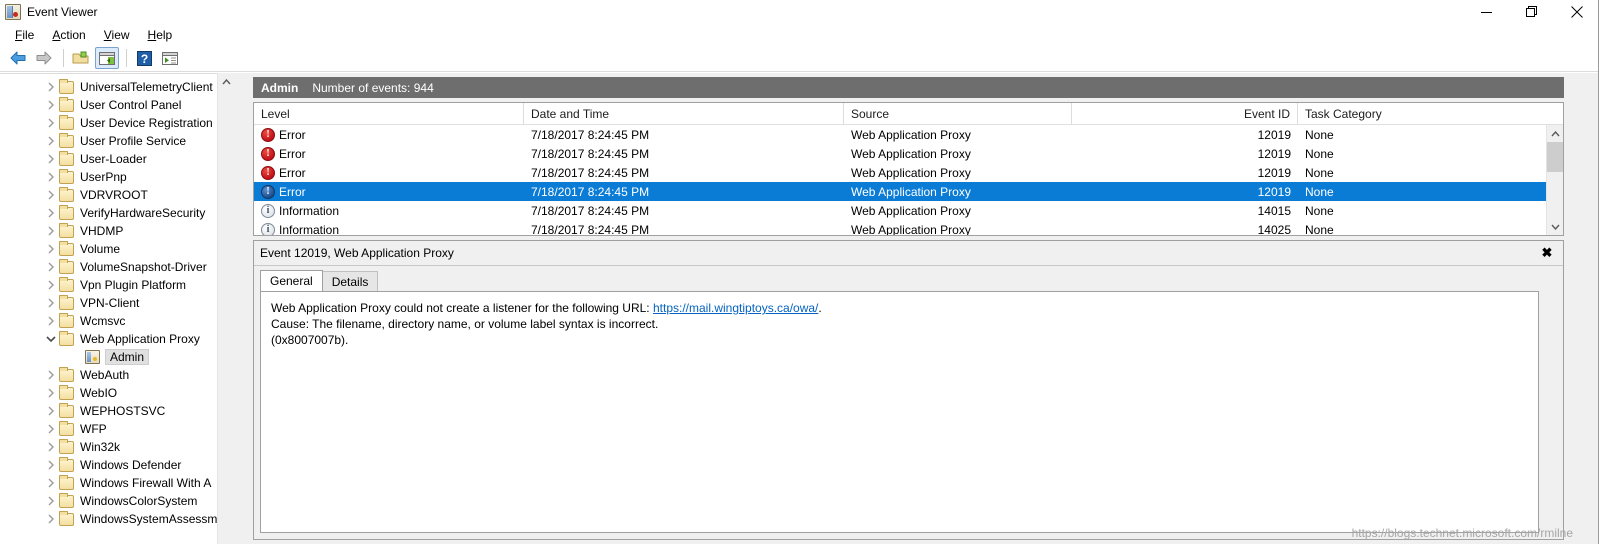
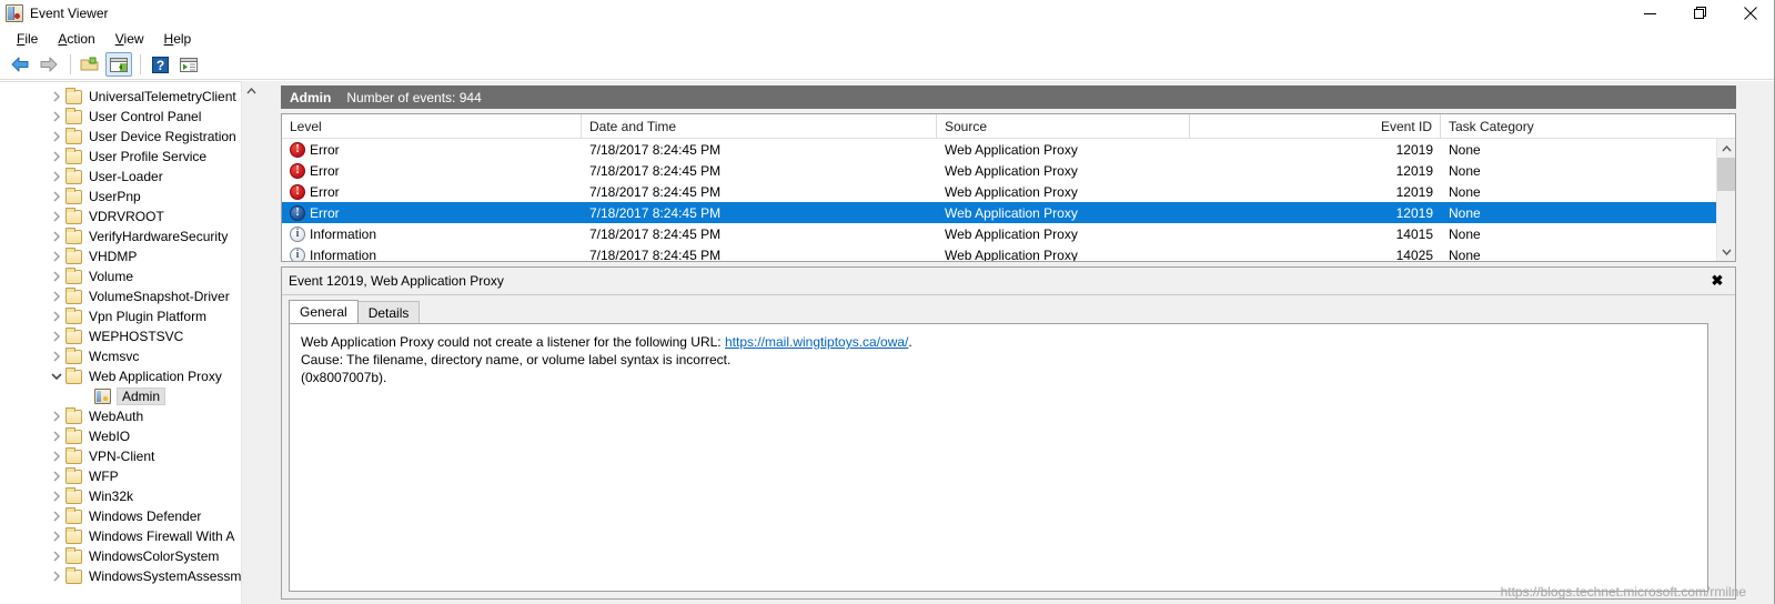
  Event Viewer
  File
  Action
  View
  Help
  ?
  UniversalTelemetryClient
  User Control Panel
  User Device Registration
  User Profile Service
  User-Loader
  UserPnp
  VDRVROOT
  VerifyHardwareSecurity
  VHDMP
  Volume
  VolumeSnapshot-Driver
  Vpn Plugin Platform
- VPN-Client
+ WEPHOSTSVC
  Wcmsvc
  Web Application Proxy
  Admin
  WebAuth
  WebIO
- WEPHOSTSVC
+ VPN-Client
  WFP
  Win32k
  Windows Defender
  Windows Firewall With A
  WindowsColorSystem
  WindowsSystemAssessm
  Admin
  Number of events: 944
  Level
  Date and Time
  Source
  Event ID
  Task Category
  !
  Error
  7/18/2017 8:24:45 PM
  Web Application Proxy
  12019
  None
  !
  Error
  7/18/2017 8:24:45 PM
  Web Application Proxy
  12019
  None
  !
  Error
  7/18/2017 8:24:45 PM
  Web Application Proxy
  12019
  None
  !
  Error
  7/18/2017 8:24:45 PM
  Web Application Proxy
  12019
  None
  i
  Information
  7/18/2017 8:24:45 PM
  Web Application Proxy
  14015
  None
  i
  Information
  7/18/2017 8:24:45 PM
  Web Application Proxy
  14025
  None
  Event 12019, Web Application Proxy
  ✖
  General
  Details
  Web Application Proxy could not create a listener for the following URL: https://mail.wingtiptoys.ca/owa/.
  Cause: The filename, directory name, or volume label syntax is incorrect.
  (0x8007007b).
  https://blogs.technet.microsoft.com/rmilne
